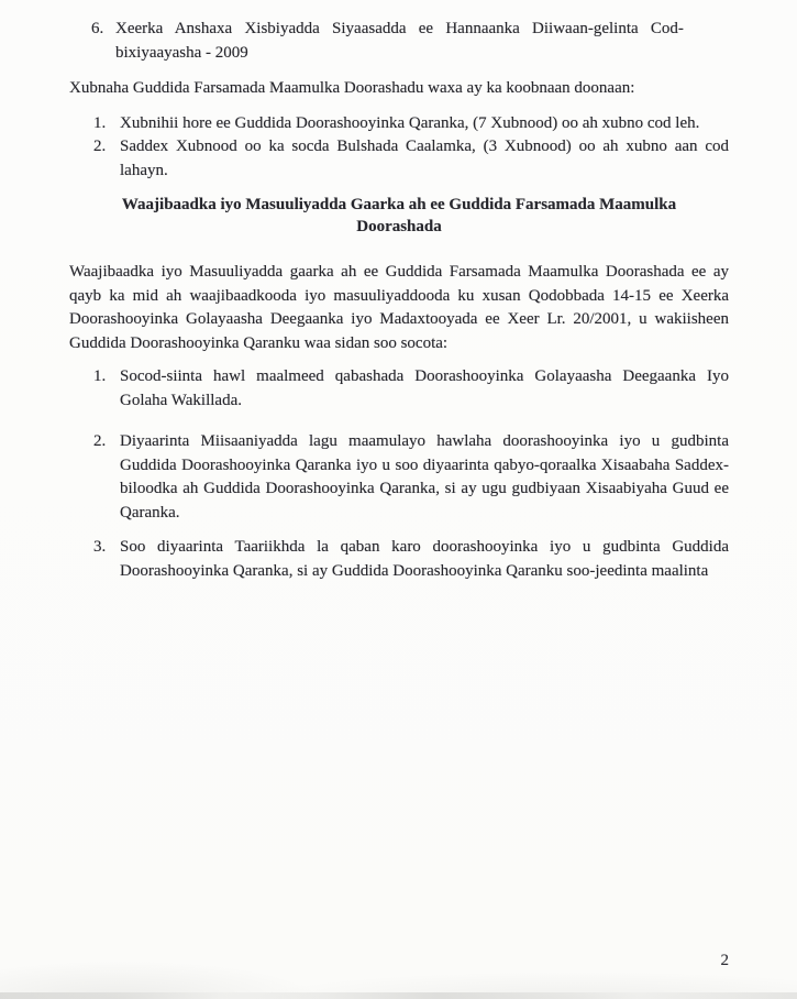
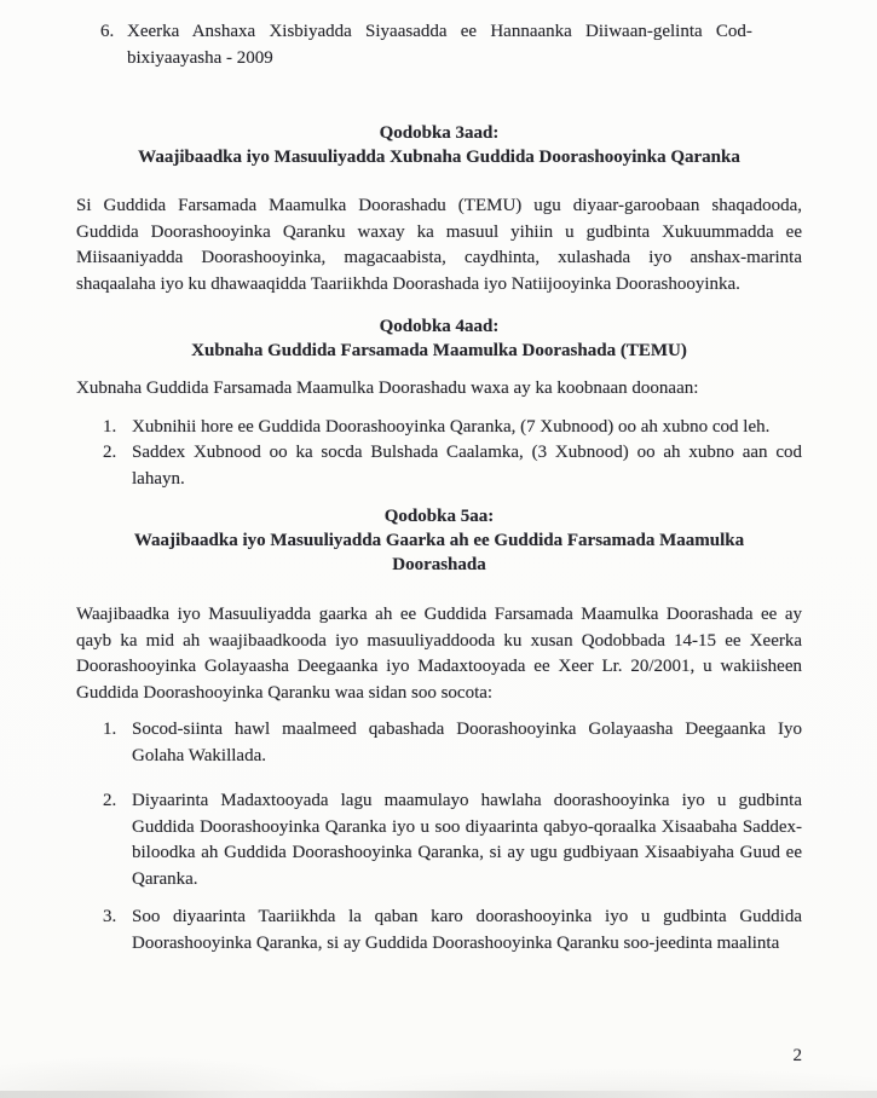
  6.
  Xeerka Anshaxa Xisbiyadda Siyaasadda ee Hannaanka Diiwaan-gelinta Cod-
  bixiyaayasha - 2009
+ Qodobka 3aad:
+ Waajibaadka iyo Masuuliyadda Xubnaha Guddida Doorashooyinka Qaranka
+ Si Guddida Farsamada Maamulka Doorashadu (TEMU) ugu diyaar-garoobaan shaqadooda, Guddida Doorashooyinka Qaranku waxay ka masuul yihiin u gudbinta Xukuummadda ee Miisaaniyadda Doorashooyinka, magacaabista, caydhinta, xulashada iyo anshax-marinta shaqaalaha iyo ku dhawaaqidda Taariikhda Doorashada iyo Natiijooyinka Doorashooyinka.
+ Qodobka 4aad:
+ Xubnaha Guddida Farsamada Maamulka Doorashada (TEMU)
  Xubnaha Guddida Farsamada Maamulka Doorashadu waxa ay ka koobnaan doonaan:
  1.
  Xubnihii hore ee Guddida Doorashooyinka Qaranka, (7 Xubnood) oo ah xubno cod leh.
  2.
  Saddex Xubnood oo ka socda Bulshada Caalamka, (3 Xubnood) oo ah xubno aan cod lahayn.
+ Qodobka 5aa:
  Waajibaadka iyo Masuuliyadda Gaarka ah ee Guddida Farsamada Maamulka Doorashada
  Waajibaadka iyo Masuuliyadda gaarka ah ee Guddida Farsamada Maamulka Doorashada ee ay qayb ka mid ah waajibaadkooda iyo masuuliyaddooda ku xusan Qodobbada 14-15 ee Xeerka Doorashooyinka Golayaasha Deegaanka iyo Madaxtooyada ee Xeer Lr. 20/2001, u wakiisheen Guddida Doorashooyinka Qaranku waa sidan soo socota:
  1.
  Socod-siinta hawl maalmeed qabashada Doorashooyinka Golayaasha Deegaanka Iyo Golaha Wakillada.
  2.
- Diyaarinta Miisaaniyadda lagu maamulayo hawlaha doorashooyinka iyo u gudbinta Guddida Doorashooyinka Qaranka iyo u soo diyaarinta qabyo-qoraalka Xisaabaha Saddex-biloodka ah Guddida Doorashooyinka Qaranka, si ay ugu gudbiyaan Xisaabiyaha Guud ee Qaranka.
+ Diyaarinta Madaxtooyada lagu maamulayo hawlaha doorashooyinka iyo u gudbinta Guddida Doorashooyinka Qaranka iyo u soo diyaarinta qabyo-qoraalka Xisaabaha Saddex-biloodka ah Guddida Doorashooyinka Qaranka, si ay ugu gudbiyaan Xisaabiyaha Guud ee Qaranka.
  3.
  Soo diyaarinta Taariikhda la qaban karo doorashooyinka iyo u gudbinta Guddida Doorashooyinka Qaranka, si ay Guddida Doorashooyinka Qaranku soo-jeedinta maalinta
  2
